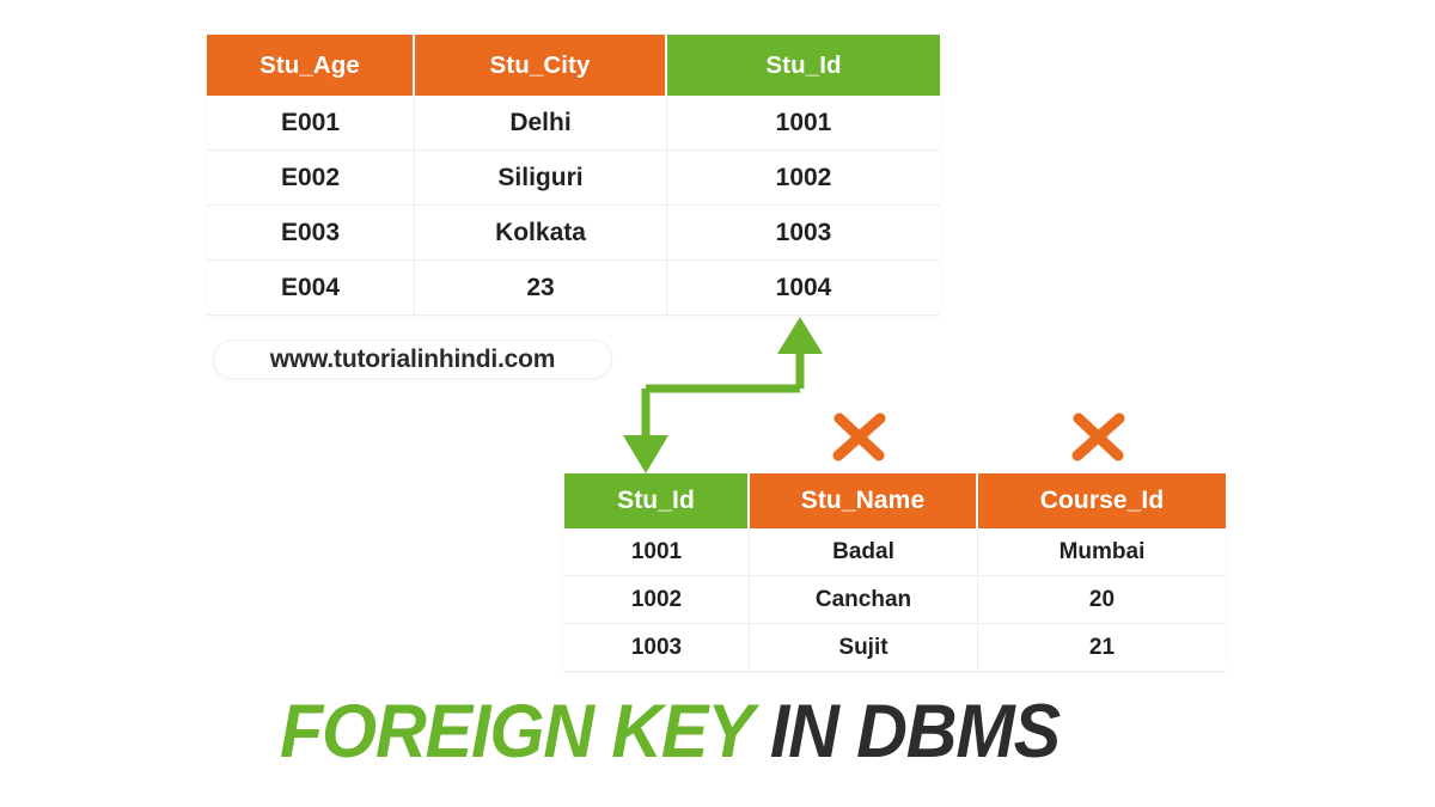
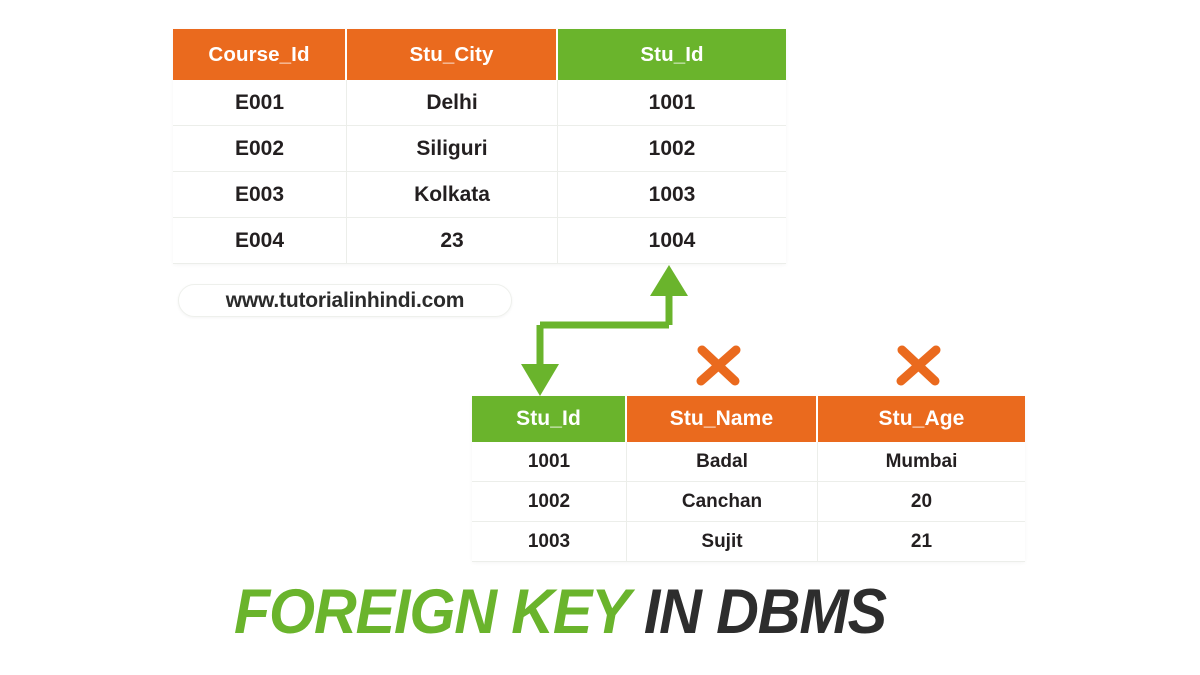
- Stu_Age	Stu_City	Stu_Id
+ Course_Id	Stu_City	Stu_Id
  E001	Delhi	1001
  E002	Siliguri	1002
  E003	Kolkata	1003
  E004	23	1004
  www.tutorialinhindi.com
- Stu_Id	Stu_Name	Course_Id
+ Stu_Id	Stu_Name	Stu_Age
  1001	Badal	Mumbai
  1002	Canchan	20
  1003	Sujit	21
  FOREIGN KEY IN DBMS
